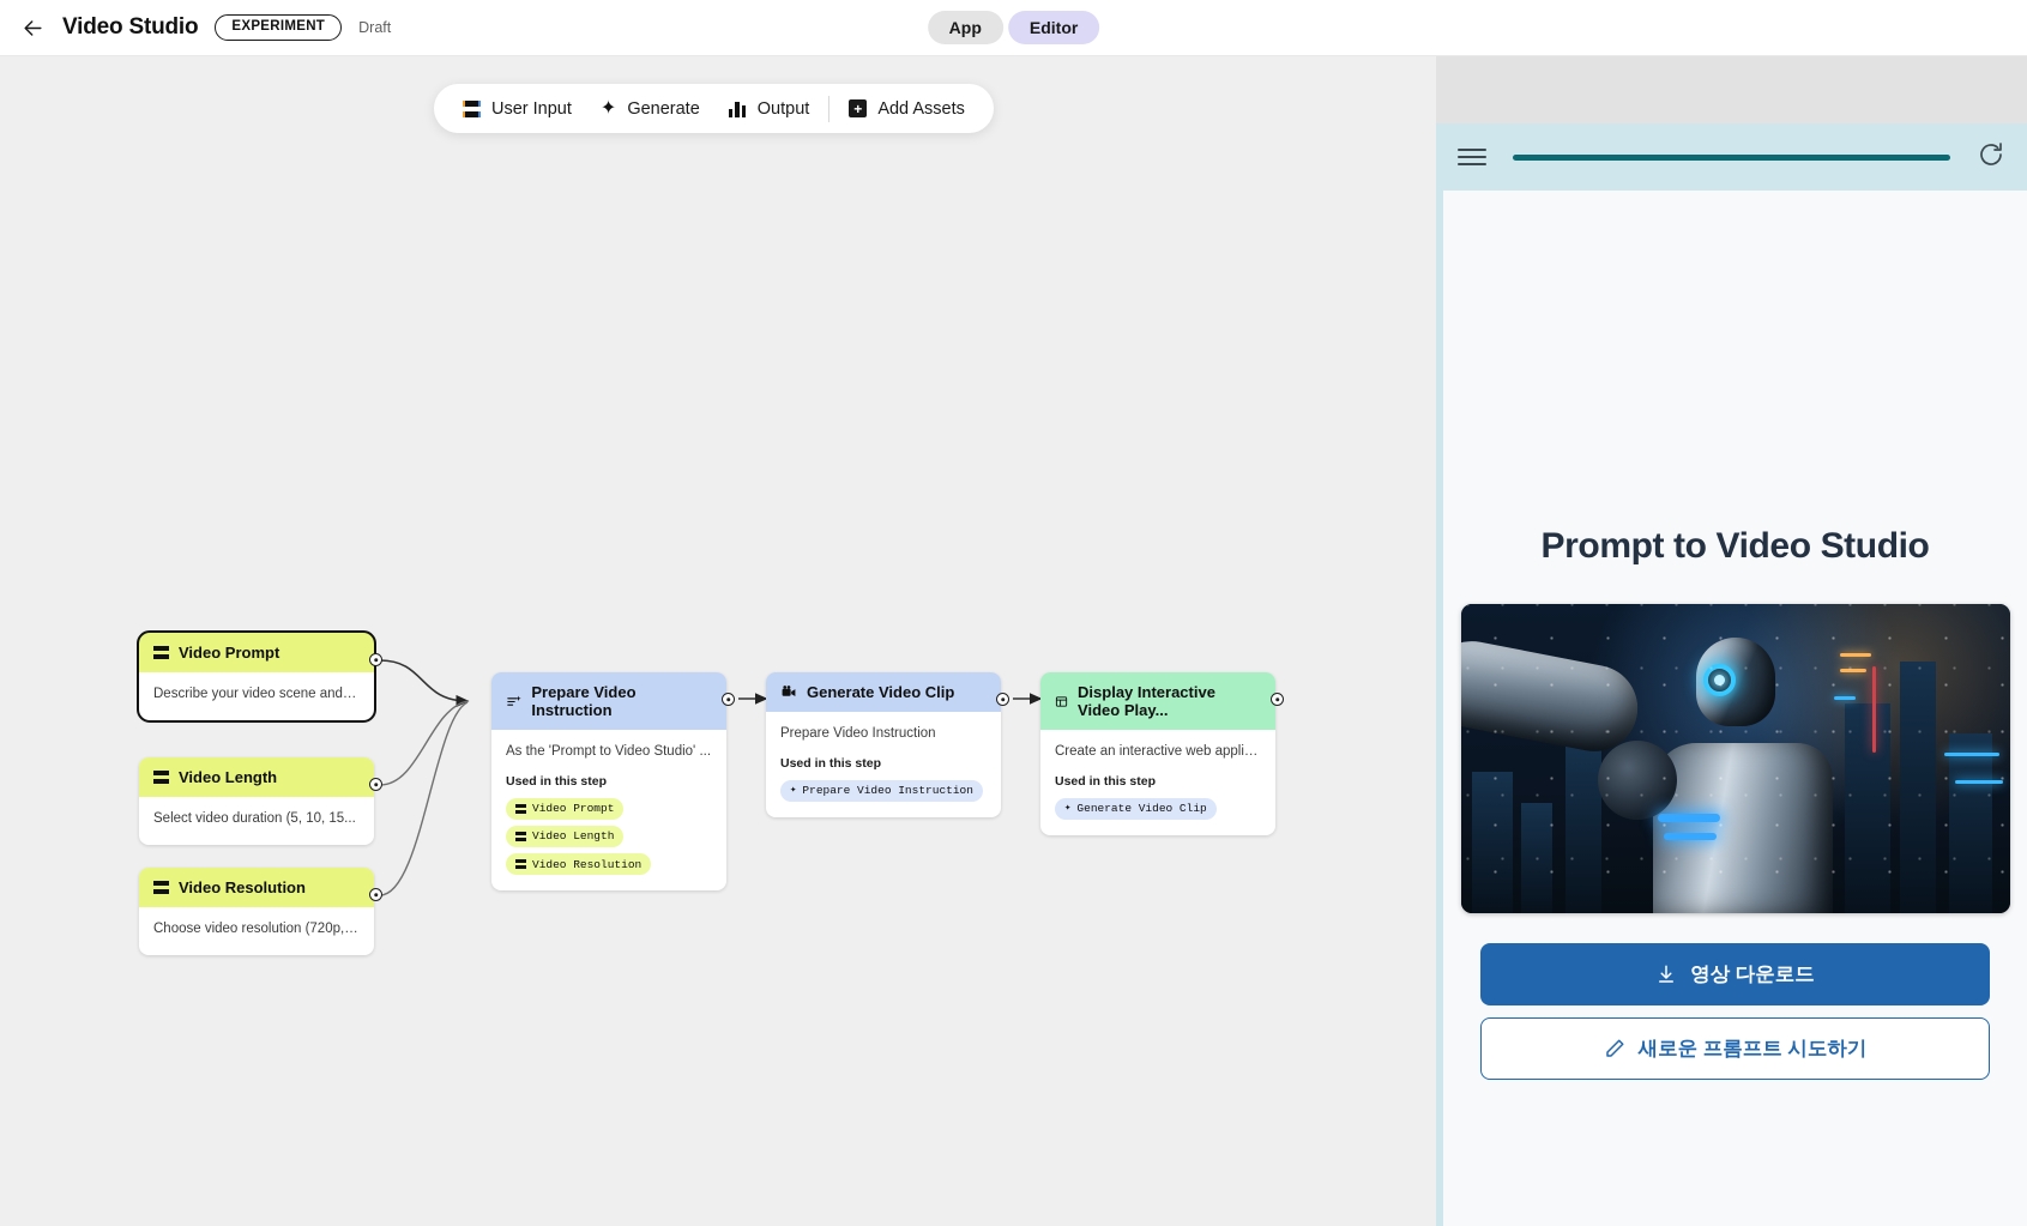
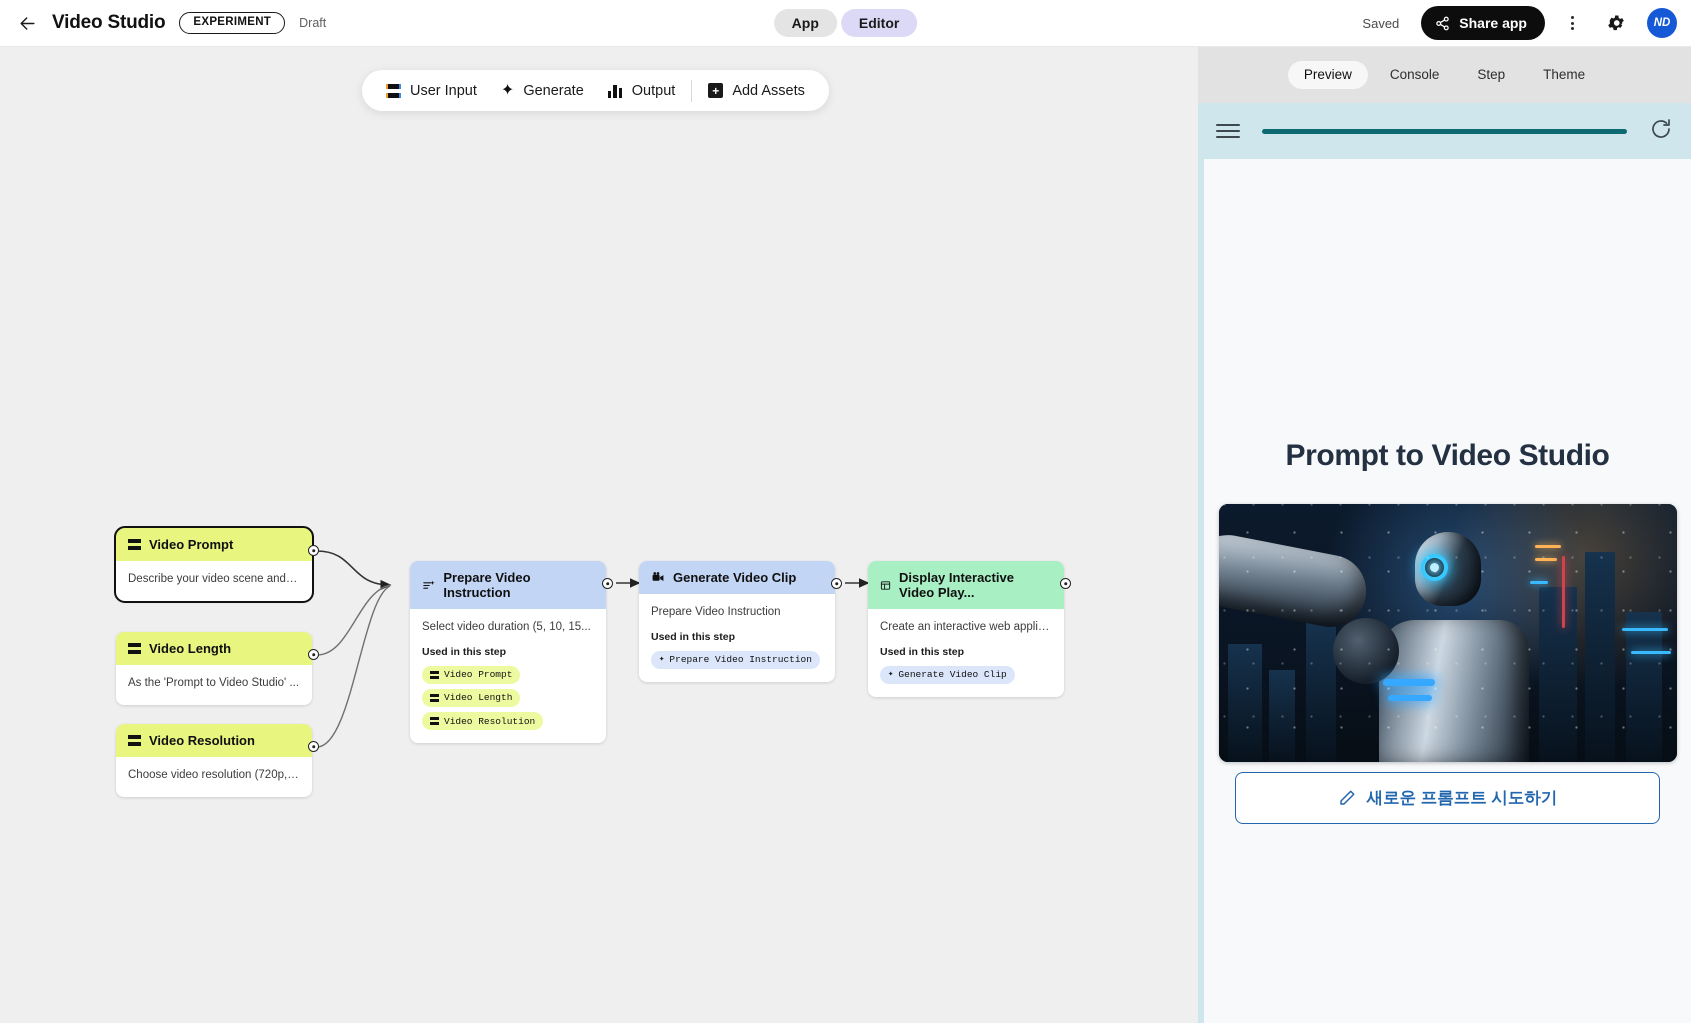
  Video Studio
  EXPERIMENT
  Draft
  App
  Editor
+ Saved
+ Share app
+ ND
  User Input
  ✦
  Generate
  Output
  +
  Add Assets
  Video Prompt
  Describe your video scene and di.
  Video Length
- Select video duration (5, 10, 15...
+ As the 'Prompt to Video Studio' ...
  Video Resolution
  Choose video resolution (720p, 1.
  Prepare Video Instruction
- As the 'Prompt to Video Studio' ...
+ Select video duration (5, 10, 15...
  Used in this step
  Video Prompt
  Video Length
  Video Resolution
  Generate Video Clip
  Prepare Video Instruction
  Used in this step
  ✦
  Prepare Video Instruction
  Display Interactive Video Play...
  Create an interactive web applic...
  Used in this step
  ✦
  Generate Video Clip
+ Preview
+ Console
+ Step
+ Theme
  Prompt to Video Studio
- 영상 다운로드
  새로운 프롬프트 시도하기
